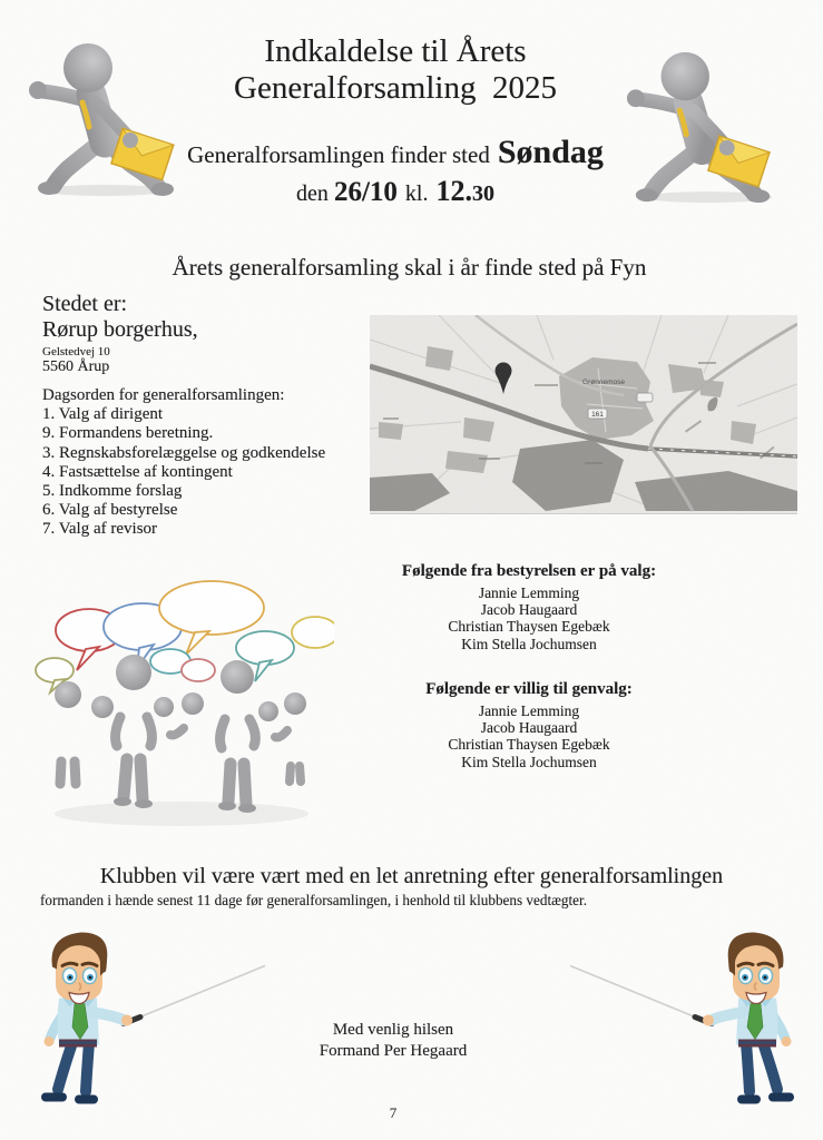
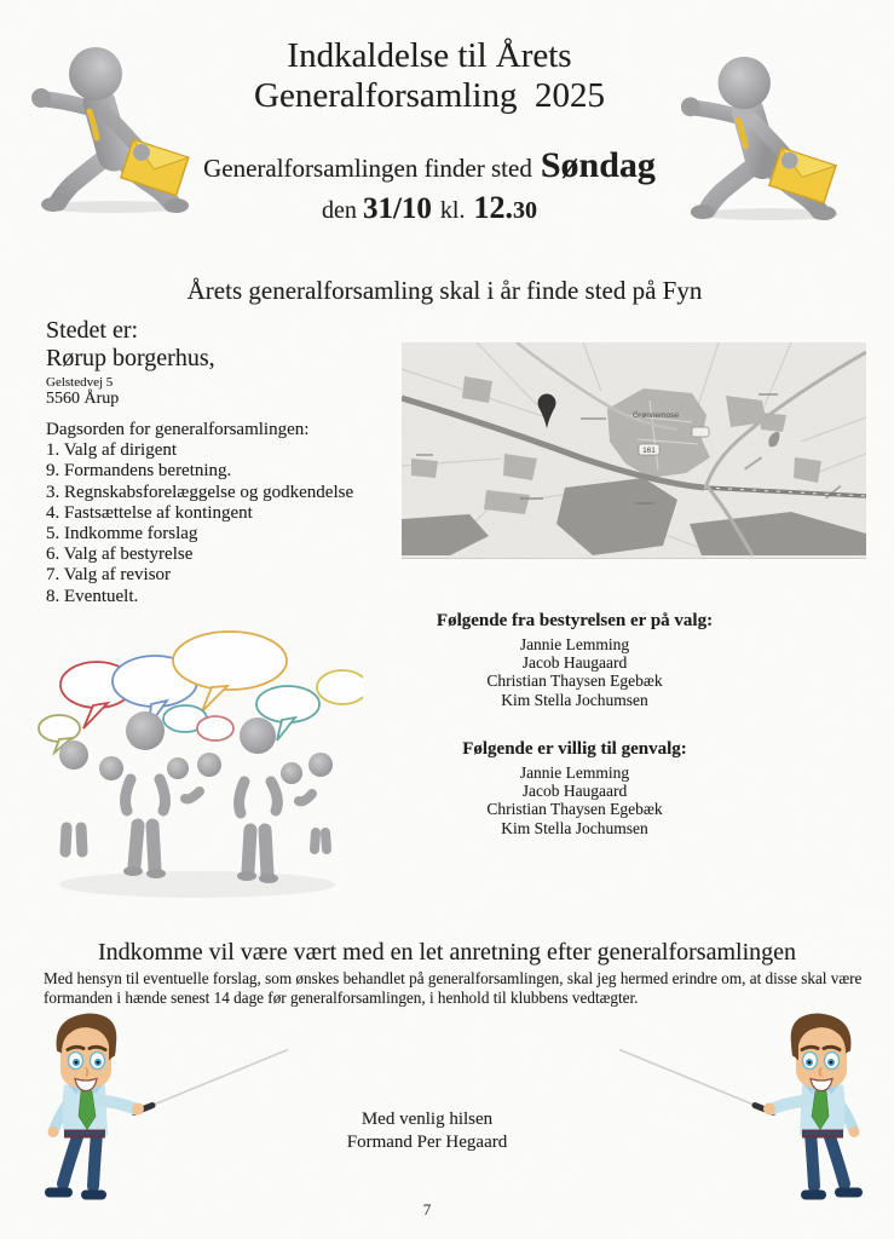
  Indkaldelse til Årets
  Generalforsamling 2025
  Generalforsamlingen finder sted Søndag
- den 26/10 kl. 12.30
+ den 31/10 kl. 12.30
  Årets generalforsamling skal i år finde sted på Fyn
  Stedet er:
  Rørup borgerhus,
- Gelstedvej 10
+ Gelstedvej 5
  5560 Årup
  Dagsorden for generalforsamlingen:
  1. Valg af dirigent
  9. Formandens beretning.
  3. Regnskabsforelæggelse og godkendelse
  4. Fastsættelse af kontingent
  5. Indkomme forslag
  6. Valg af bestyrelse
  7. Valg af revisor
+ 8. Eventuelt.
  Følgende fra bestyrelsen er på valg:
  Jannie Lemming
  Jacob Haugaard
  Christian Thaysen Egebæk
  Kim Stella Jochumsen
  Følgende er villig til genvalg:
  Jannie Lemming
  Jacob Haugaard
  Christian Thaysen Egebæk
  Kim Stella Jochumsen
- Klubben vil være vært med en let anretning efter generalforsamlingen
+ Indkomme vil være vært med en let anretning efter generalforsamlingen
+ Med hensyn til eventuelle forslag, som ønskes behandlet på generalforsamlingen, skal jeg hermed erindre om, at disse skal være
- formanden i hænde senest 11 dage før generalforsamlingen, i henhold til klubbens vedtægter.
+ formanden i hænde senest 14 dage før generalforsamlingen, i henhold til klubbens vedtægter.
  Med venlig hilsen
  Formand Per Hegaard
  7
